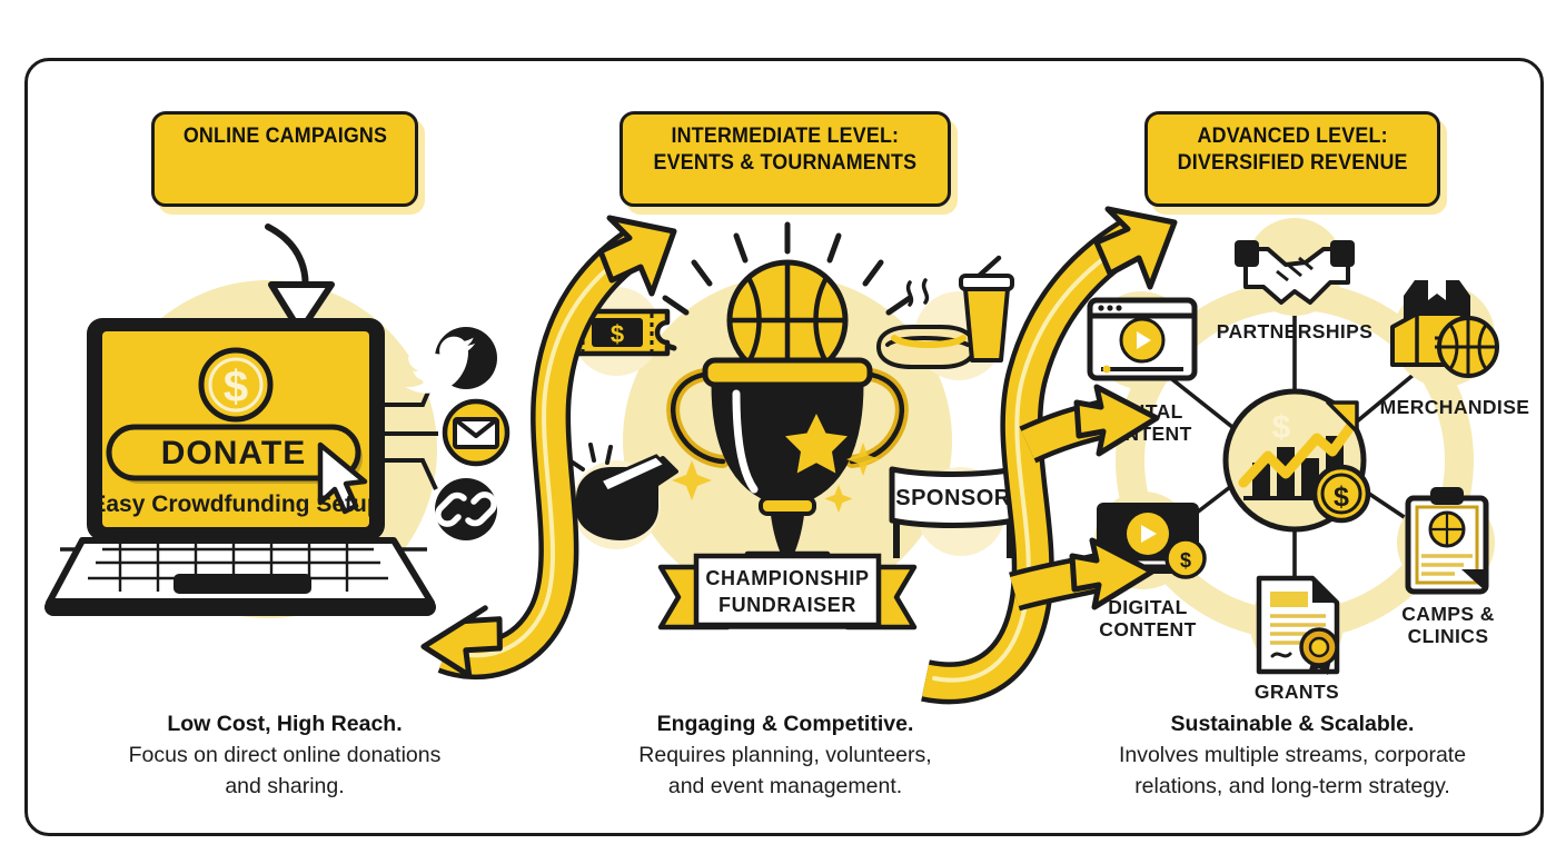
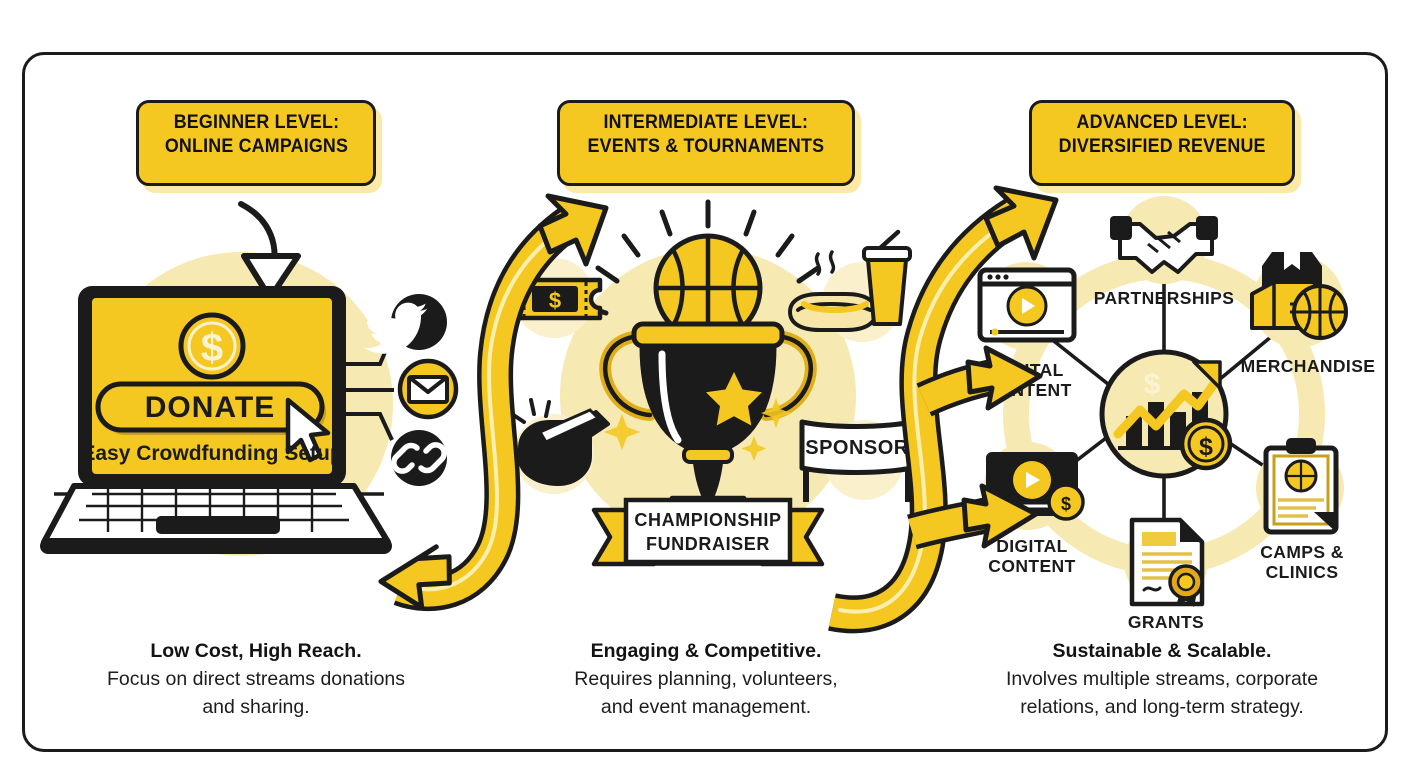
+ BEGINNER LEVEL:
  ONLINE CAMPAIGNS
  $
  DONATE
  Easy Crowdfunding Setup
  Low Cost, High Reach.
- Focus on direct online donations
+ Focus on direct streams donations
  and sharing.
  INTERMEDIATE LEVEL:
  EVENTS & TOURNAMENTS
  CHAMPIONSHIP
  FUNDRAISER
  $
  SPONSOR
  Engaging & Competitive.
  Requires planning, volunteers,
  and event management.
  ADVANCED LEVEL:
  DIVERSIFIED REVENUE
  $
  $
  PARTNERSHIPS
  MERCHANDISE
  CAMPS &
  CLINICS
  GRANTS
  $
  DIGITAL
  CONTENT
  Sustainable & Scalable.
  Involves multiple streams, corporate
  relations, and long-term strategy.
